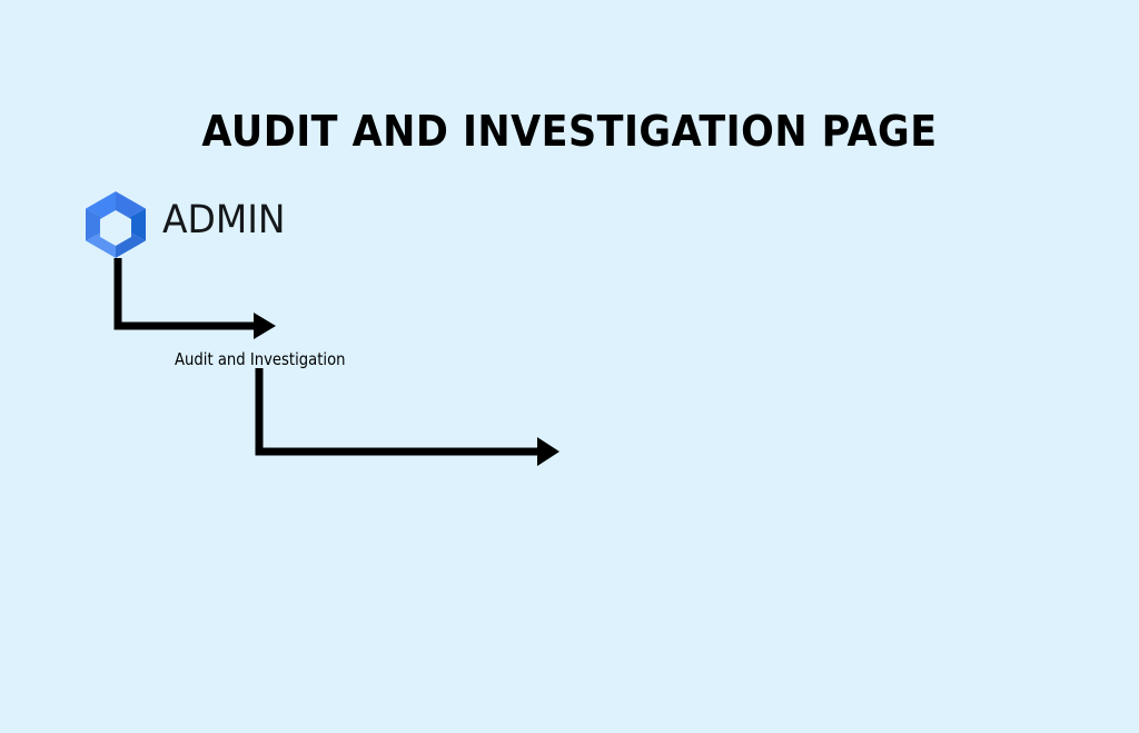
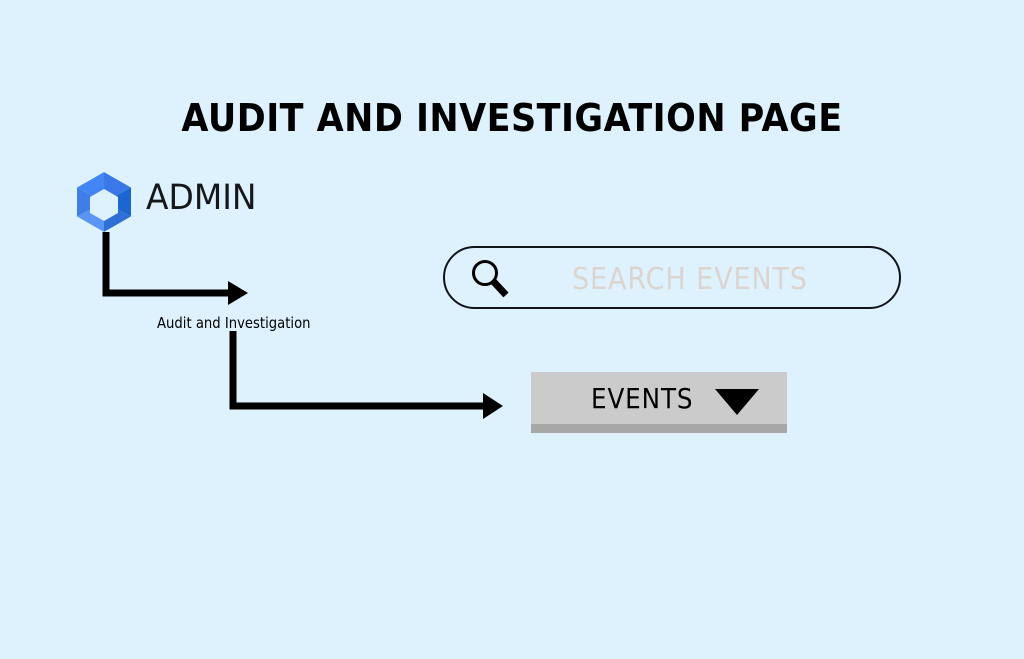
  AUDIT AND INVESTIGATION PAGE
  ADMIN
  Audit and Investigation
+ SEARCH EVENTS
+ EVENTS
